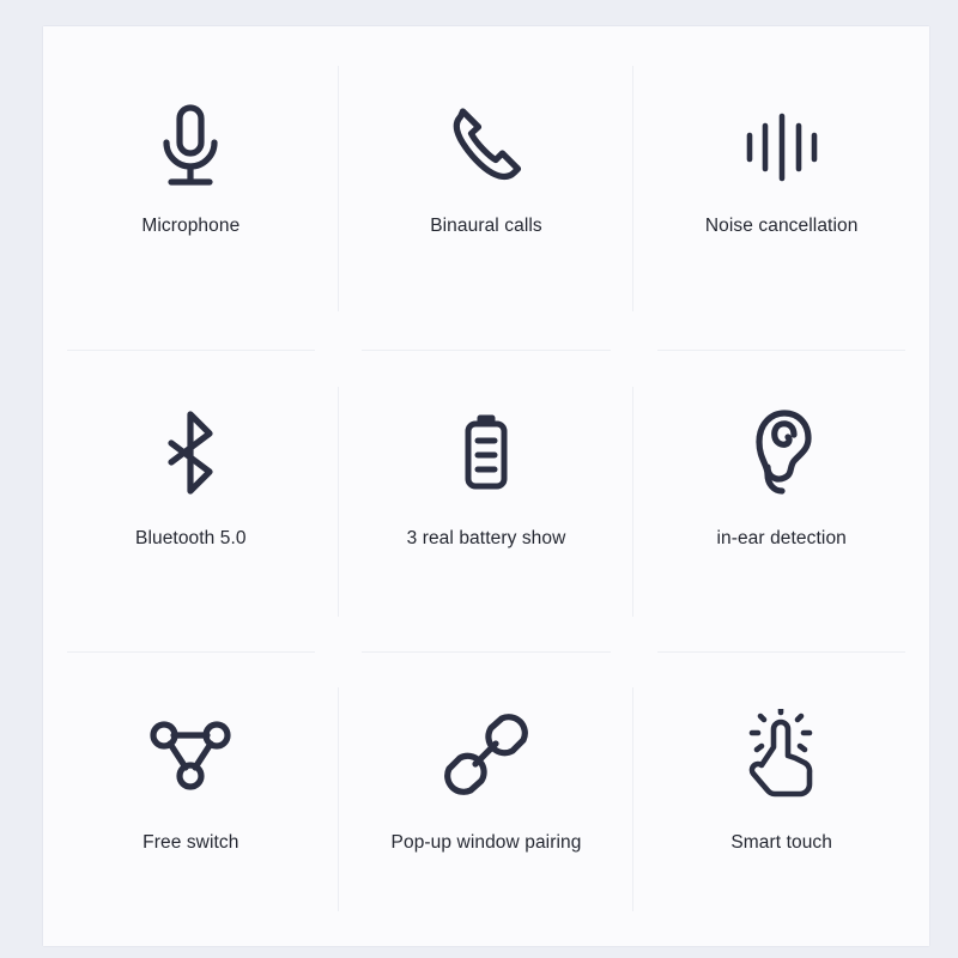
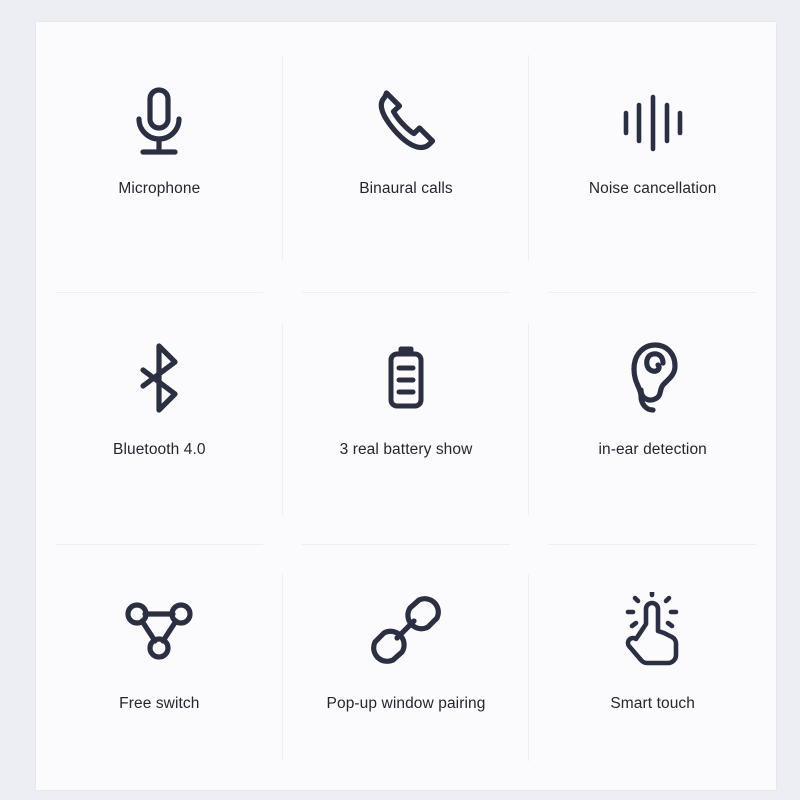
  Microphone
  Binaural calls
  Noise cancellation
- Bluetooth 5.0
+ Bluetooth 4.0
  3 real battery show
  in-ear detection
  Free switch
  Pop-up window pairing
  Smart touch
